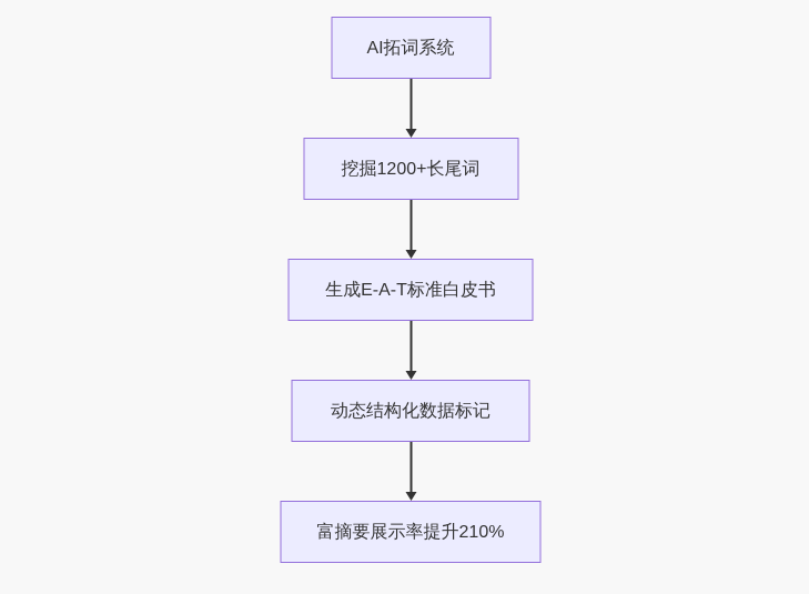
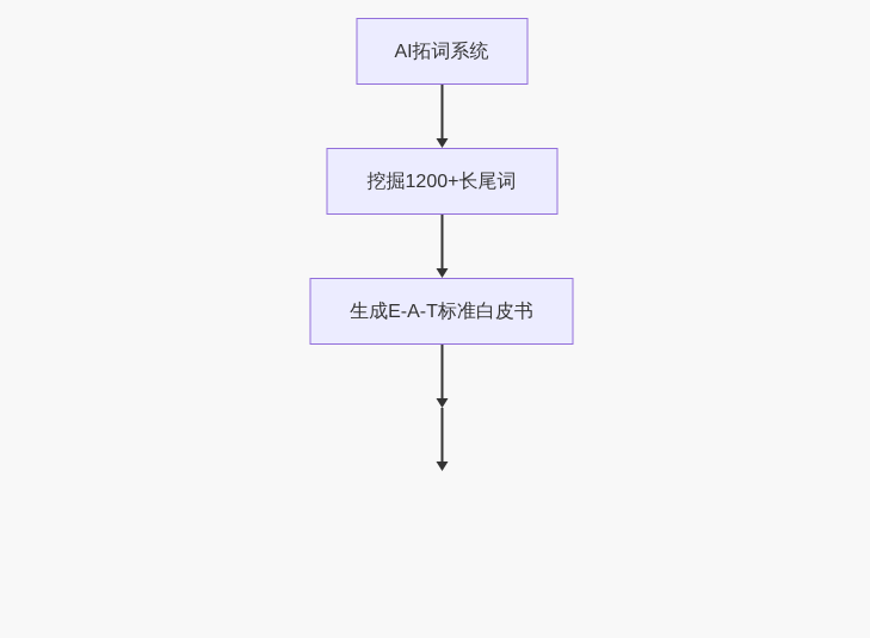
  AI拓词系统
  挖掘1200+长尾词
  生成E-A-T标准白皮书
- 动态结构化数据标记
- 富摘要展示率提升210%
